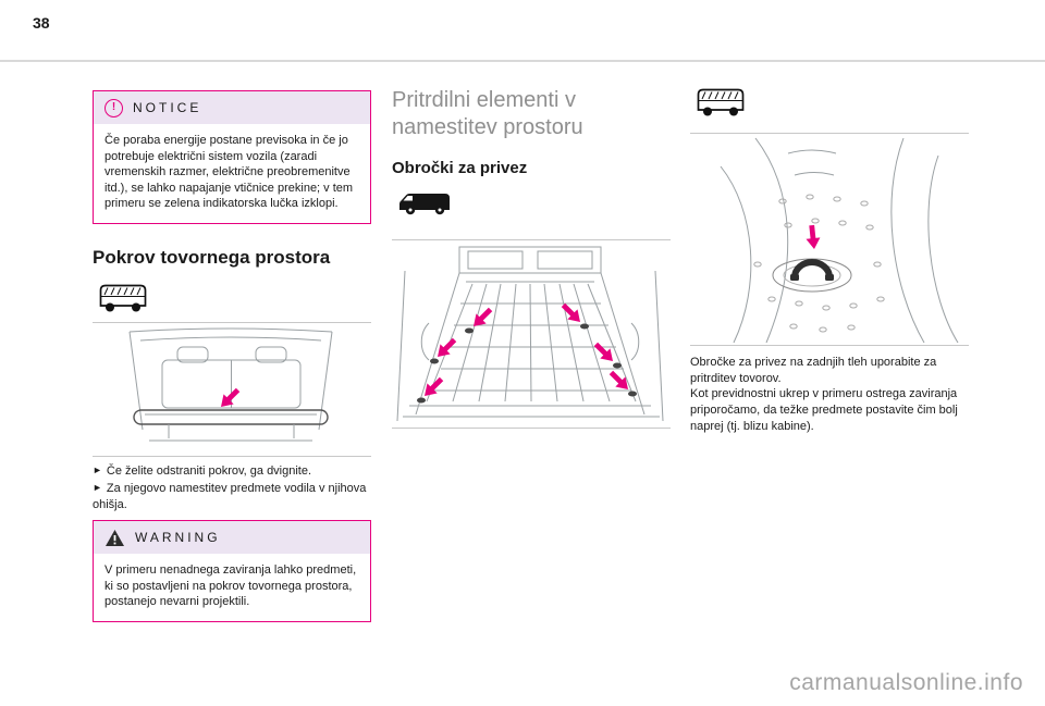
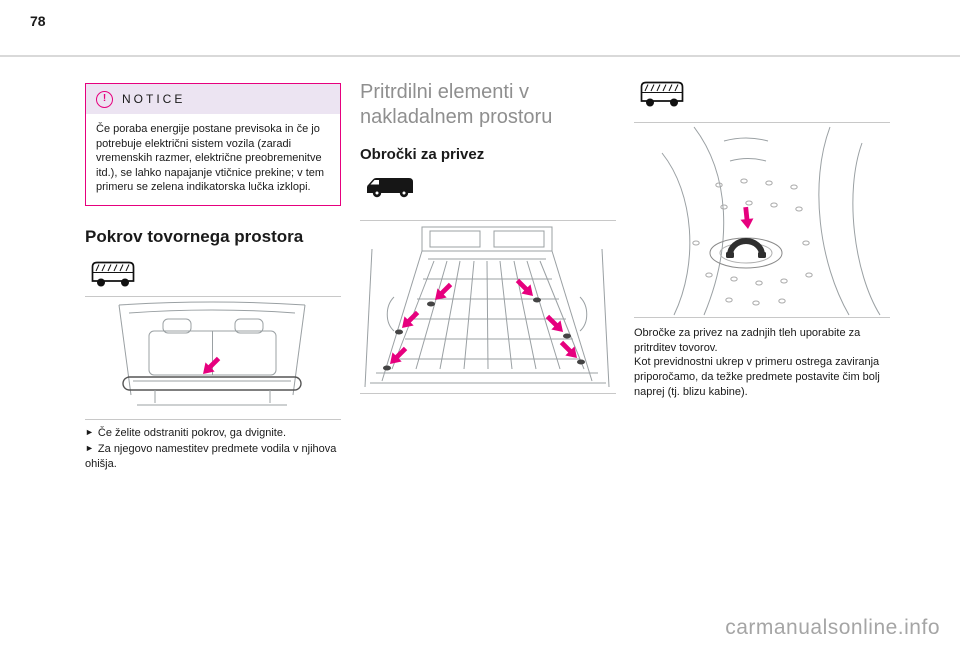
- 38
+ 78
  !
  NOTICE
  Če poraba energije postane previsoka in če jo potrebuje električni sistem vozila (zaradi vremenskih razmer, električne preobremenitve itd.), se lahko napajanje vtičnice prekine; v tem primeru se zelena indikatorska lučka izklopi.
  Pokrov tovornega prostora
  ► Če želite odstraniti pokrov, ga dvignite.
  ► Za njegovo namestitev predmete vodila v njihova ohišja.
- WARNING
- V primeru nenadnega zaviranja lahko predmeti, ki so postavljeni na pokrov tovornega prostora, postanejo nevarni projektili.
- Pritrdilni elementi v namestitev prostoru
+ Pritrdilni elementi v nakladalnem prostoru
  Obročki za privez
  Obročke za privez na zadnjih tleh uporabite za pritrditev tovorov.
  Kot previdnostni ukrep v primeru ostrega zaviranja priporočamo, da težke predmete postavite čim bolj naprej (tj. blizu kabine).
  carmanualsonline.info
